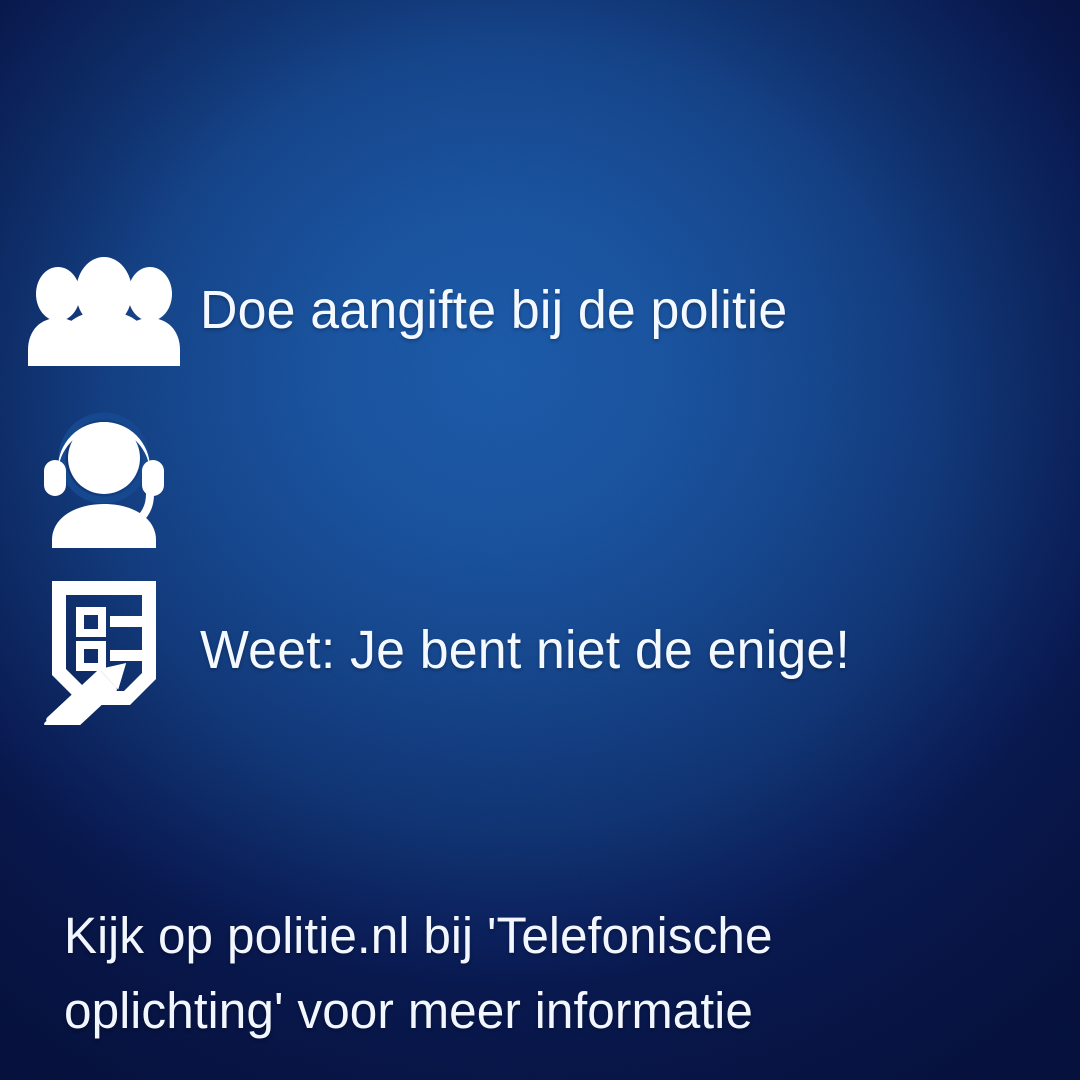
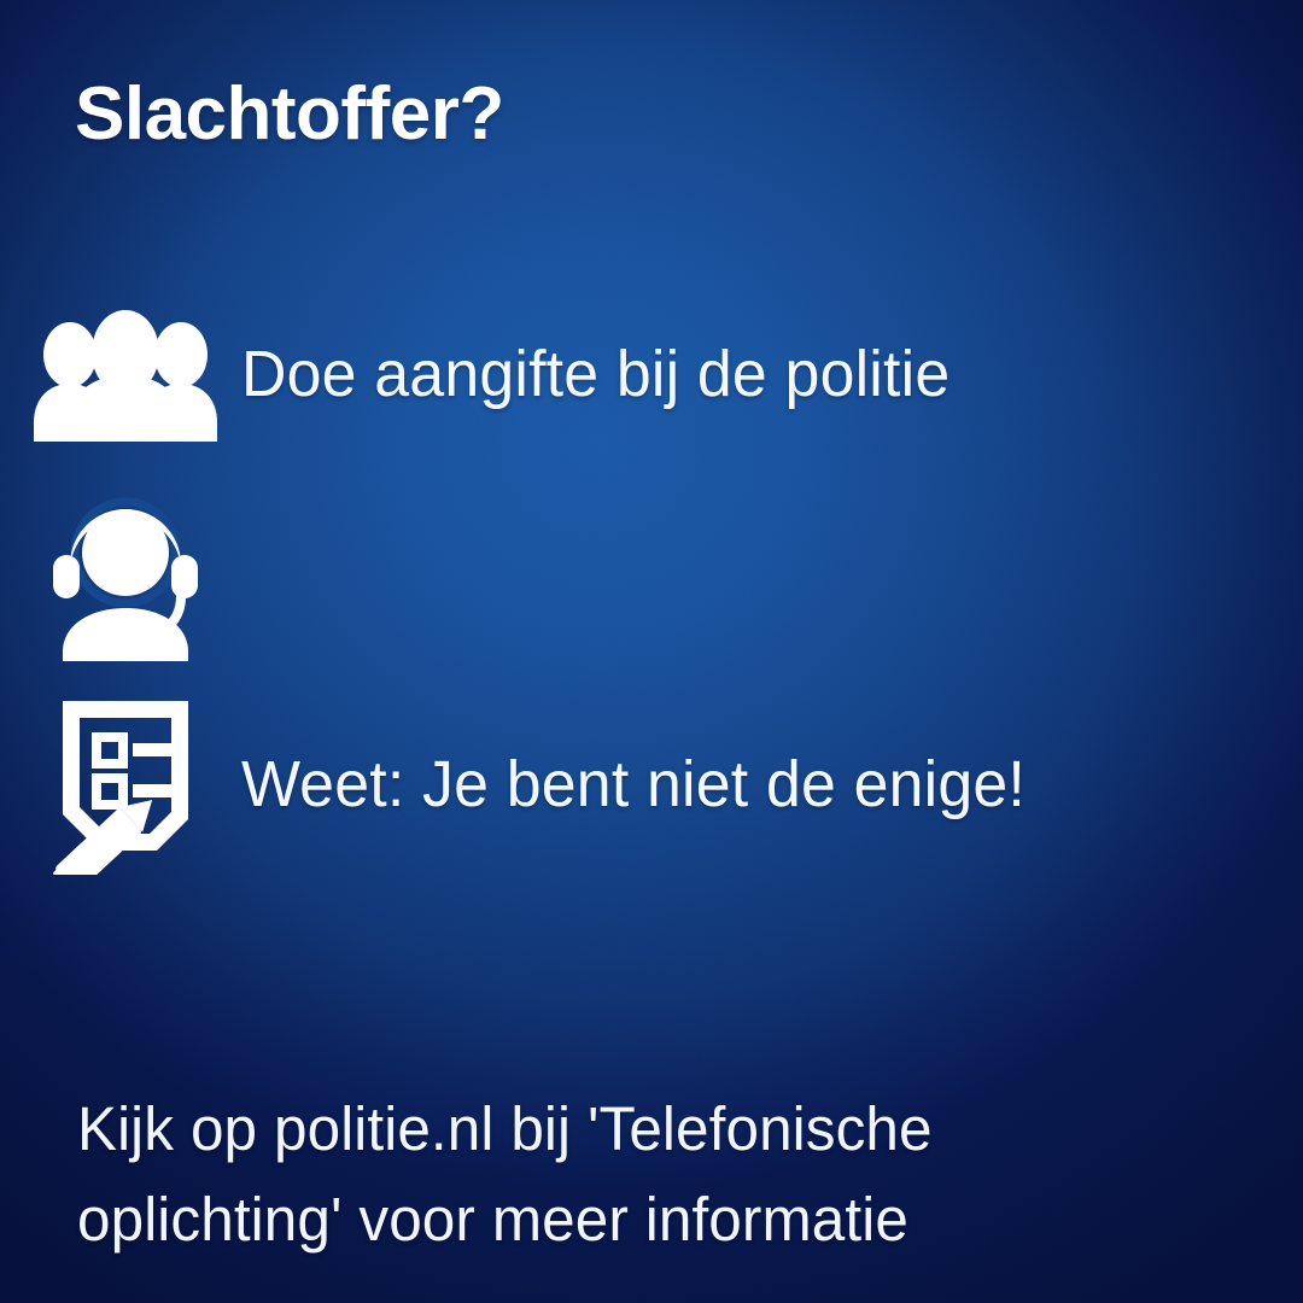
+ Slachtoffer?
  Doe aangifte bij de politie
  Weet: Je bent niet de enige!
  Kijk op politie.nl bij 'Telefonische
  oplichting' voor meer informatie
